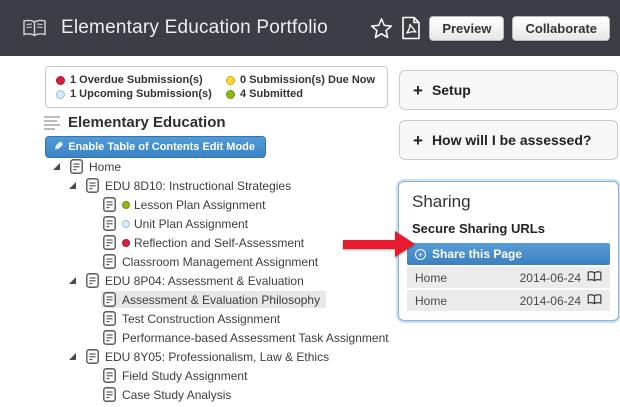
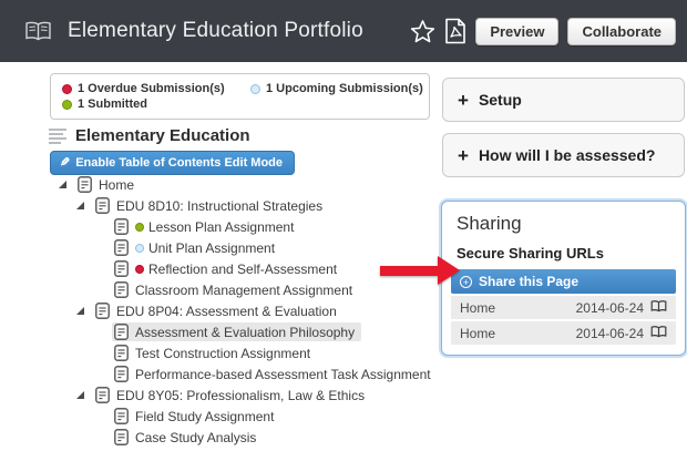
  Elementary Education Portfolio
  Preview
  Collaborate
  1 Overdue Submission(s)
- 0 Submission(s) Due Now
  1 Upcoming Submission(s)
- 4 Submitted
+ 1 Submitted
  Elementary Education
  Enable Table of Contents Edit Mode
  Home
  EDU 8D10: Instructional Strategies
  Lesson Plan Assignment
  Unit Plan Assignment
  Reflection and Self-Assessment
  Classroom Management Assignment
  EDU 8P04: Assessment & Evaluation
  Assessment & Evaluation Philosophy
  Test Construction Assignment
  Performance-based Assessment Task Assignment
  EDU 8Y05: Professionalism, Law & Ethics
  Field Study Assignment
  Case Study Analysis
  +
  Setup
  +
  How will I be assessed?
  Sharing
  Secure Sharing URLs
  +
  Share this Page
  Home
  2014-06-24
  Home
  2014-06-24
